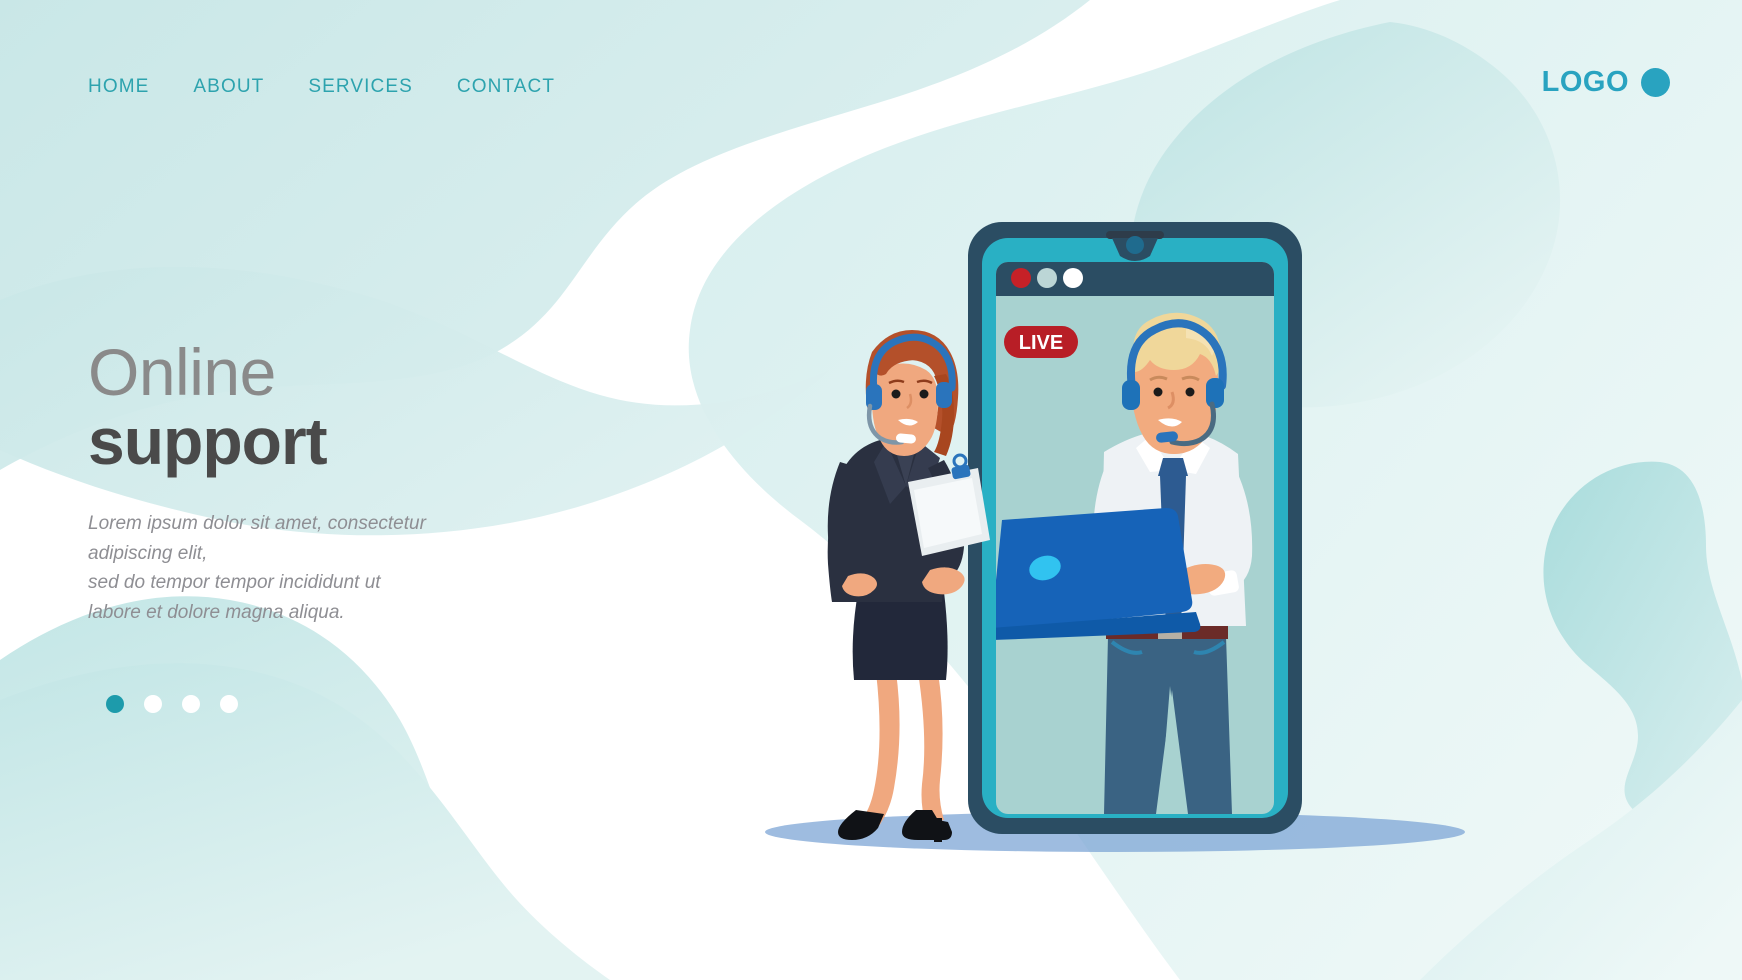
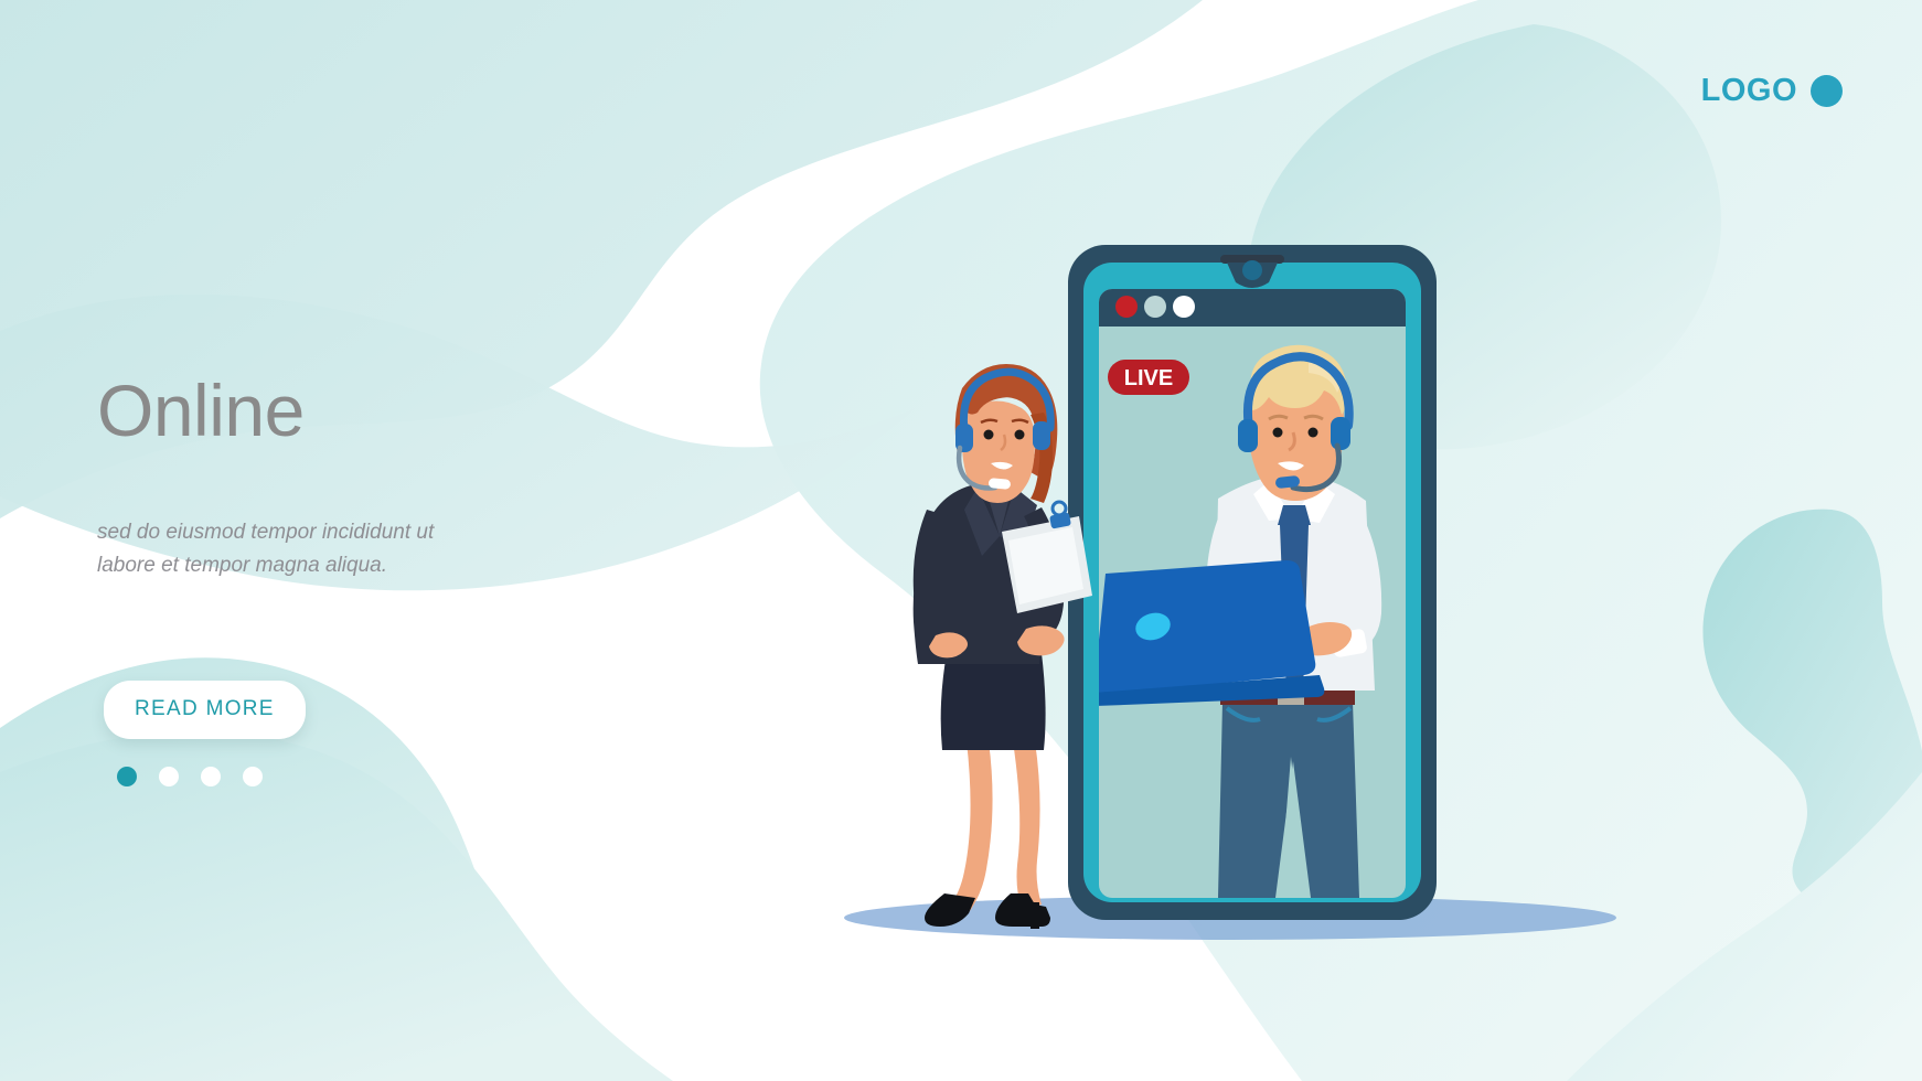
- HOME
- ABOUT
- SERVICES
- CONTACT
  LOGO
  Online
- support
- Lorem ipsum dolor sit amet, consectetur adipiscing elit,
- sed do tempor tempor incididunt ut
+ sed do eiusmod tempor incididunt ut
- labore et dolore magna aliqua.
+ labore et tempor magna aliqua.
+ READ MORE
  LIVE
